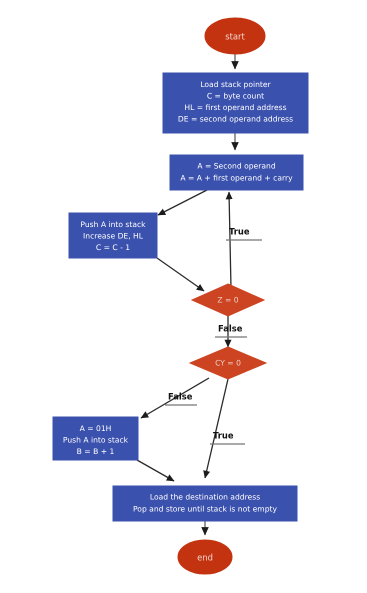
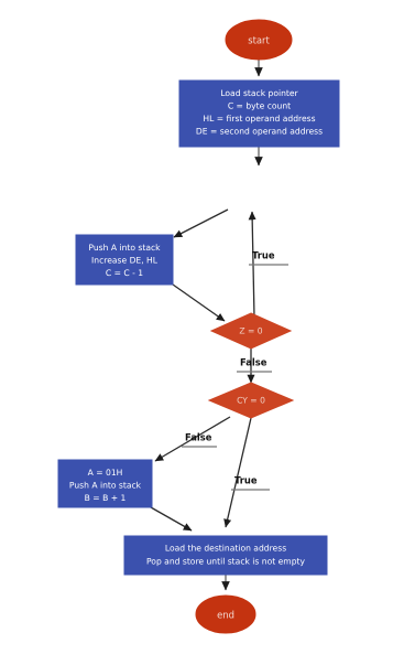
  True
  False
  False
  True
  start
  Load stack pointer
  C = byte count
  HL = first operand address
  DE = second operand address
- A = Second operand
- A = A + first operand + carry
  Push A into stack
  Increase DE, HL
  C = C - 1
  Z = 0
  CY = 0
  A = 01H
  Push A into stack
  B = B + 1
  Load the destination address
  Pop and store until stack is not empty
  end
